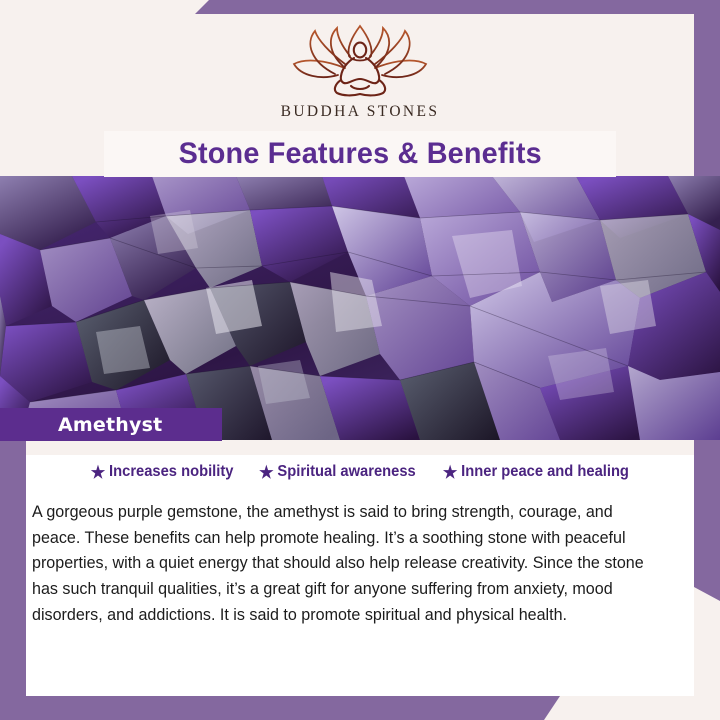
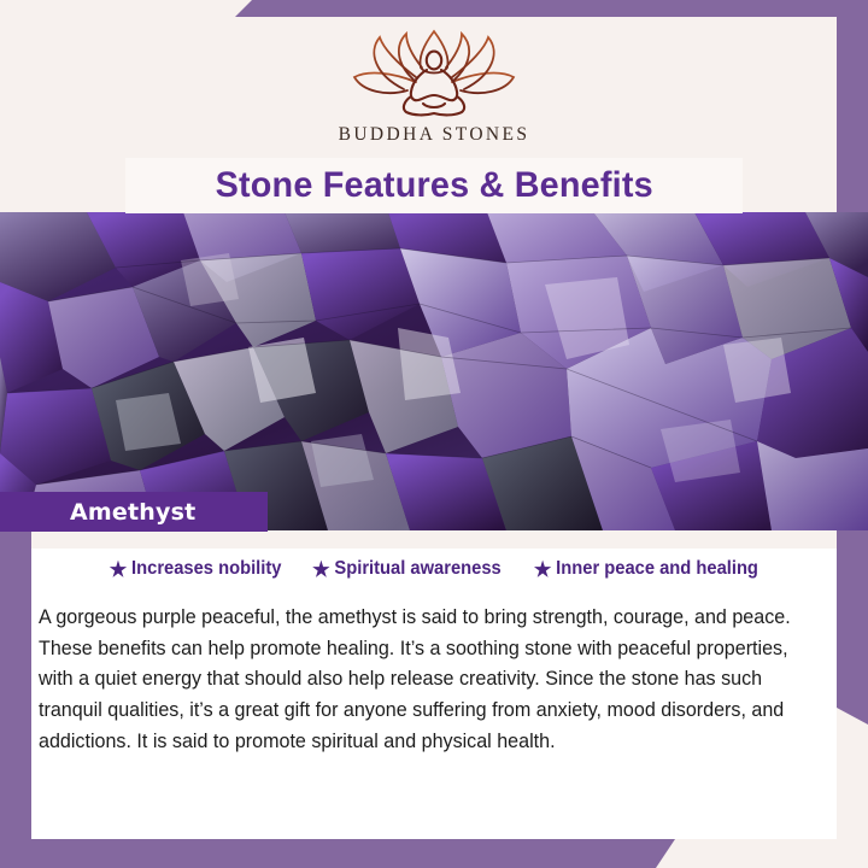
  BUDDHA STONES
  Stone Features & Benefits
  Amethyst
  ★
  Increases nobility
  ★
  Spiritual awareness
  ★
  Inner peace and healing
- A gorgeous purple gemstone, the amethyst is said to bring strength, courage, and peace. These benefits can help promote healing. It’s a soothing stone with peaceful properties, with a quiet energy that should also help release creativity. Since the stone has such tranquil qualities, it’s a great gift for anyone suffering from anxiety, mood disorders, and addictions. It is said to promote spiritual and physical health.
+ A gorgeous purple peaceful, the amethyst is said to bring strength, courage, and peace. These benefits can help promote healing. It’s a soothing stone with peaceful properties, with a quiet energy that should also help release creativity. Since the stone has such tranquil qualities, it’s a great gift for anyone suffering from anxiety, mood disorders, and addictions. It is said to promote spiritual and physical health.
